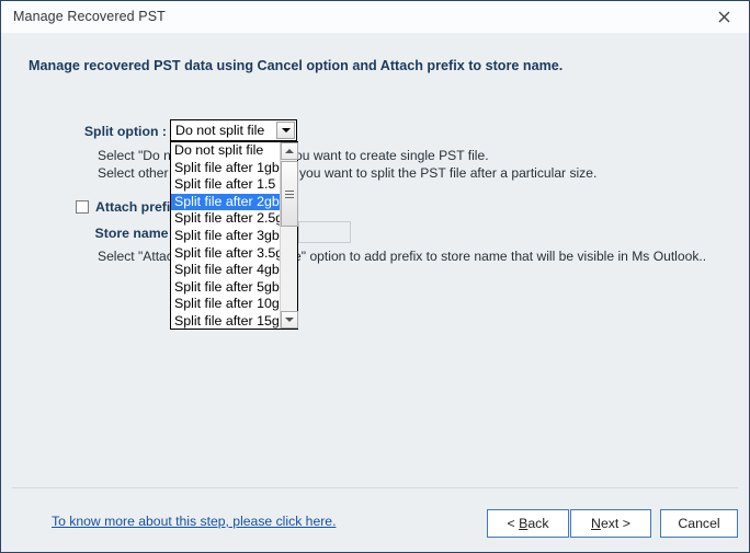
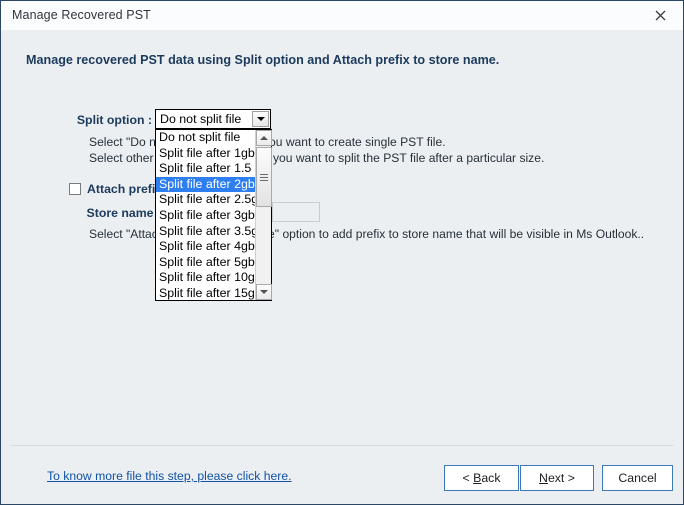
  Manage Recovered PST
- Manage recovered PST data using Cancel option and Attach prefix to store name.
+ Manage recovered PST data using Split option and Attach prefix to store name.
  Split option :
  Do not split file
  Select other you want to split the PST file after a particular size.
  Store name
  Select "Atta" option to add prefix to store name that will be visible in Ms Outlook..
  Do not split file
  Split file after 1gb
  Split file after 1.5
  Split file after 2gb
  Split file after 2.5
  Split file after 3gb
  Split file after 3.5
  Split file after 4gb
  Split file after 5gb
  Split file after 10g
  Split file after 15g
- To know more about this step, please click here.
+ To know more file this step, please click here.
  < Back
  Next >
  Cancel
